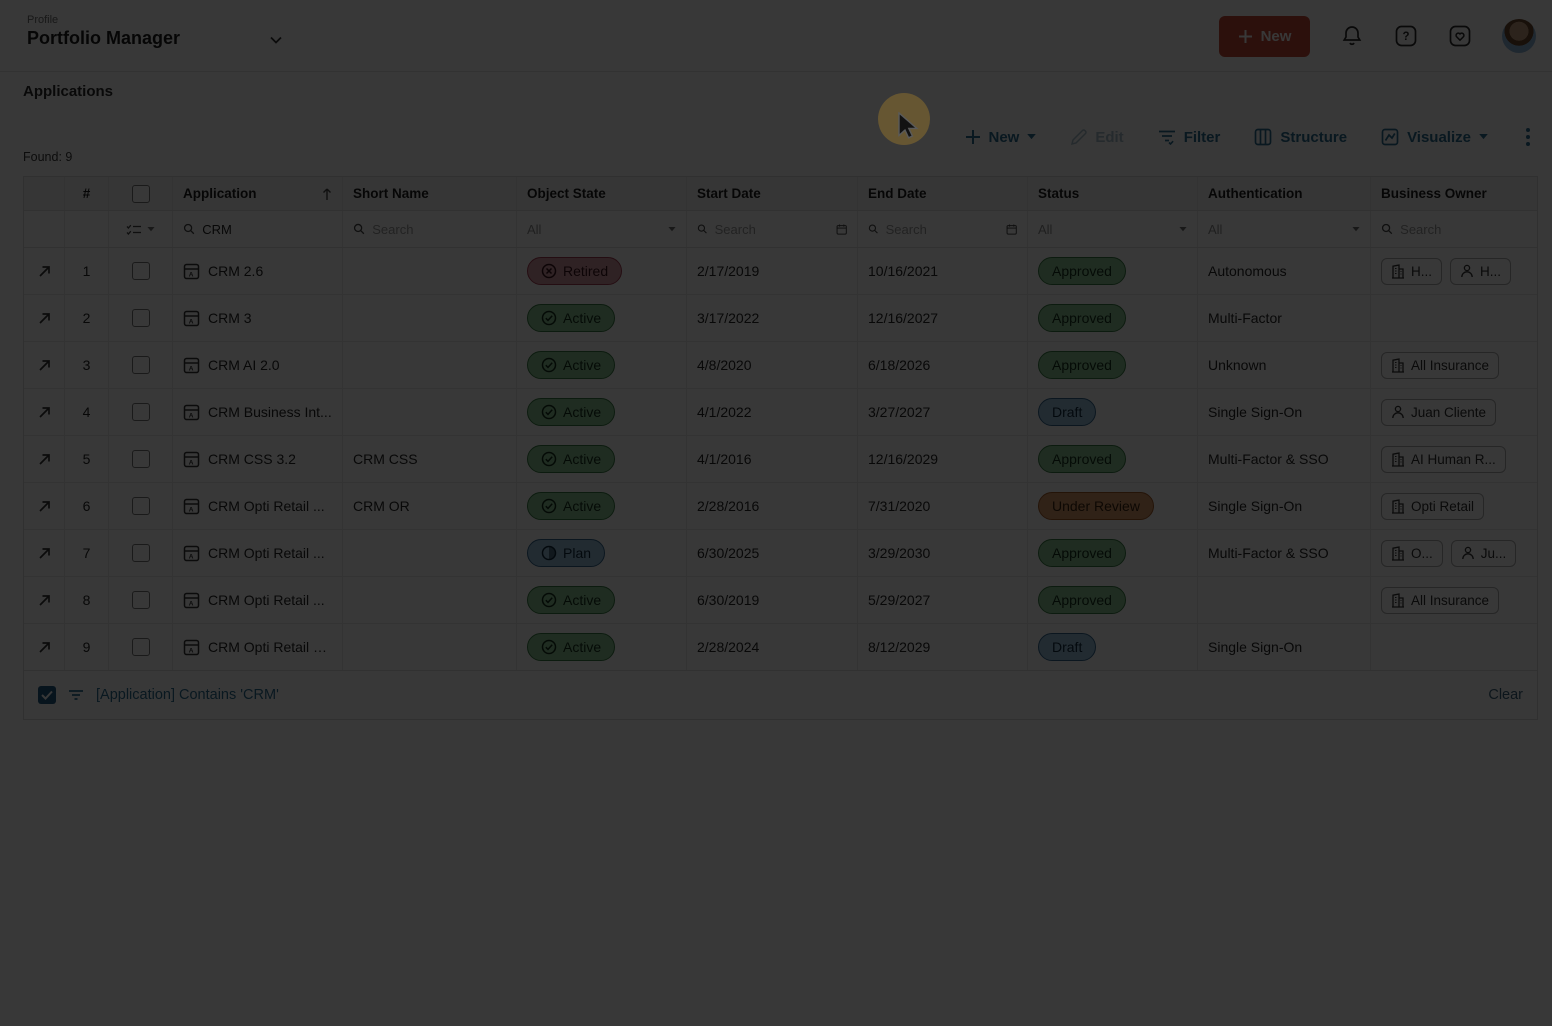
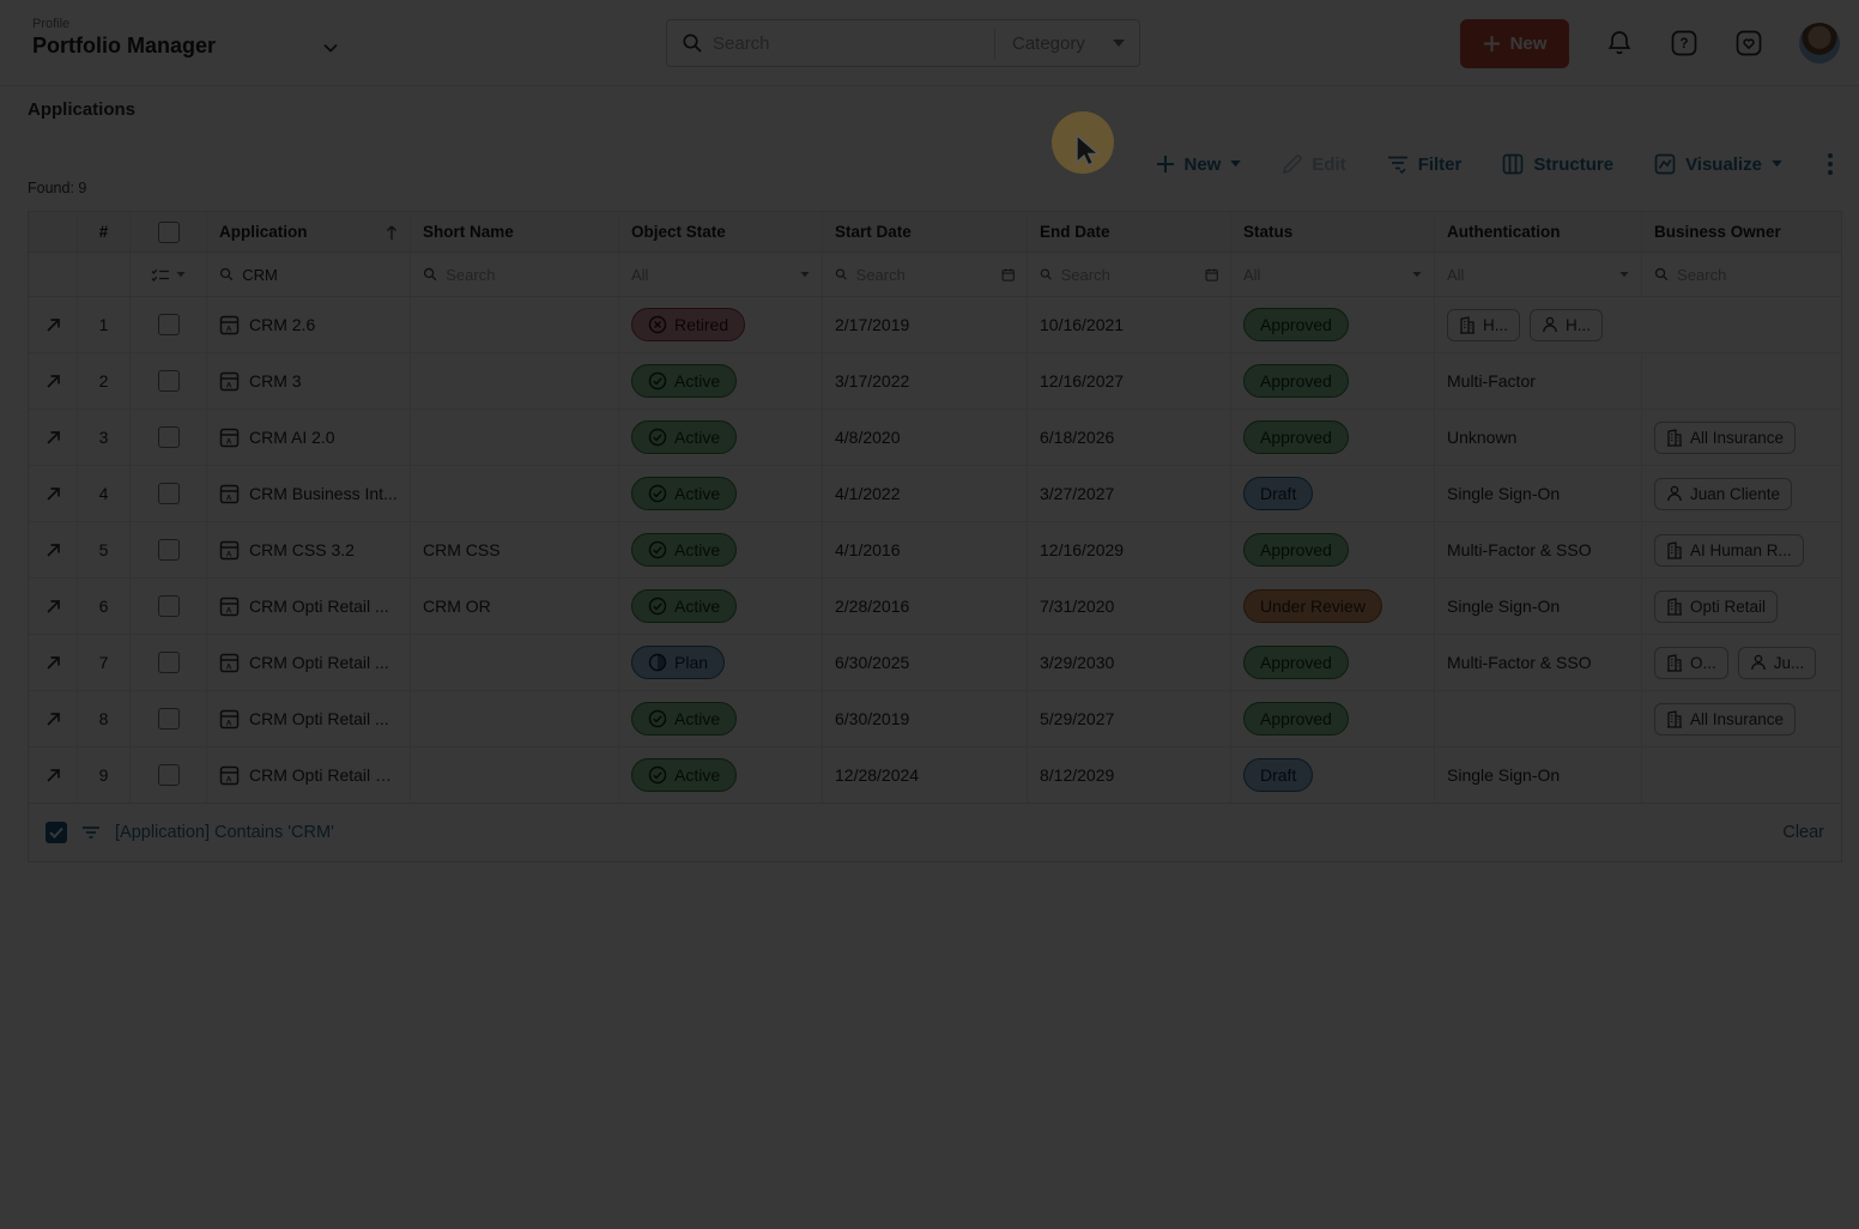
  Profile
  Portfolio Manager
+ Category
  New
  ?
  Applications
  New
  Filter
  Structure
  Visualize
  Found: 9
  #
  Application
  Short Name
  Object State
  Start Date
  End Date
  Status
  Authentication
  Business Owner
  CRM
  All
  All
  All
  1
  CRM 2.6
  Retired
  2/17/2019
  10/16/2021
  Approved
- Autonomous
  H...
  H...
  2
  CRM 3
  Active
  3/17/2022
  12/16/2027
  Approved
  Multi-Factor
  3
  CRM AI 2.0
  Active
  4/8/2020
  6/18/2026
  Approved
  Unknown
  All Insurance
  4
  CRM Business Int...
  Active
  4/1/2022
  3/27/2027
  Draft
  Single Sign-On
  Juan Cliente
  5
  CRM CSS 3.2
  CRM CSS
  Active
  4/1/2016
  12/16/2029
  Approved
  Multi-Factor & SSO
  AI Human R...
  6
  CRM Opti Retail ...
  CRM OR
  Active
  2/28/2016
  7/31/2020
  Under Review
  Single Sign-On
  Opti Retail
  7
  CRM Opti Retail ...
  Plan
  6/30/2025
  3/29/2030
  Approved
  Multi-Factor & SSO
  O...
  Ju...
  8
  CRM Opti Retail ...
  Active
  6/30/2019
  5/29/2027
  Approved
  All Insurance
  9
  CRM Opti Retail 3.1
  Active
- 2/28/2024
+ 12/28/2024
  8/12/2029
  Draft
  Single Sign-On
  [Application] Contains 'CRM'
  Clear
